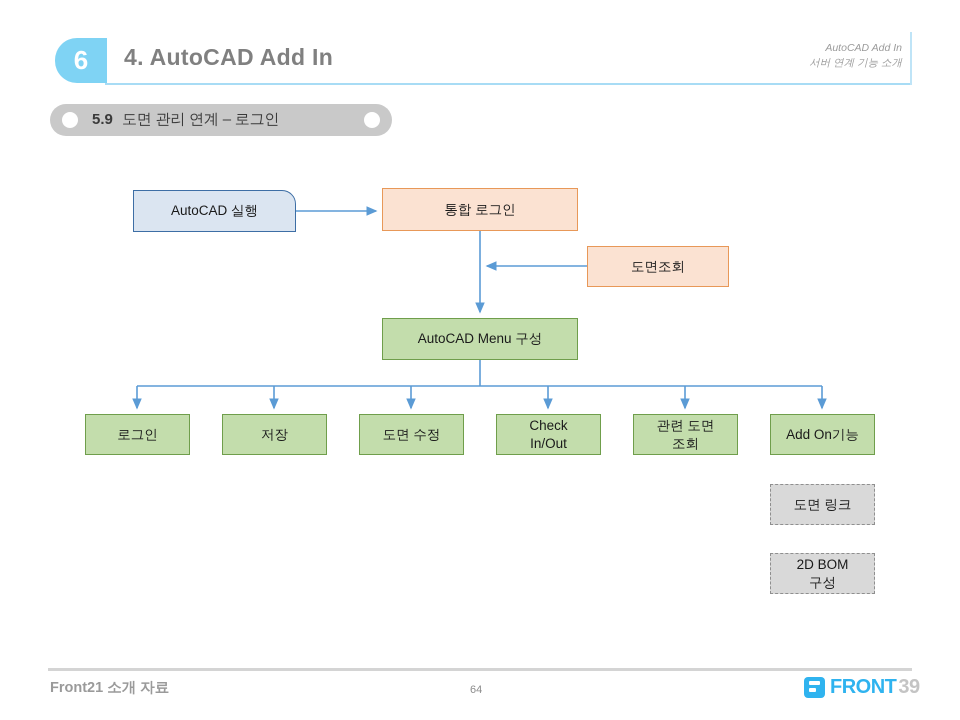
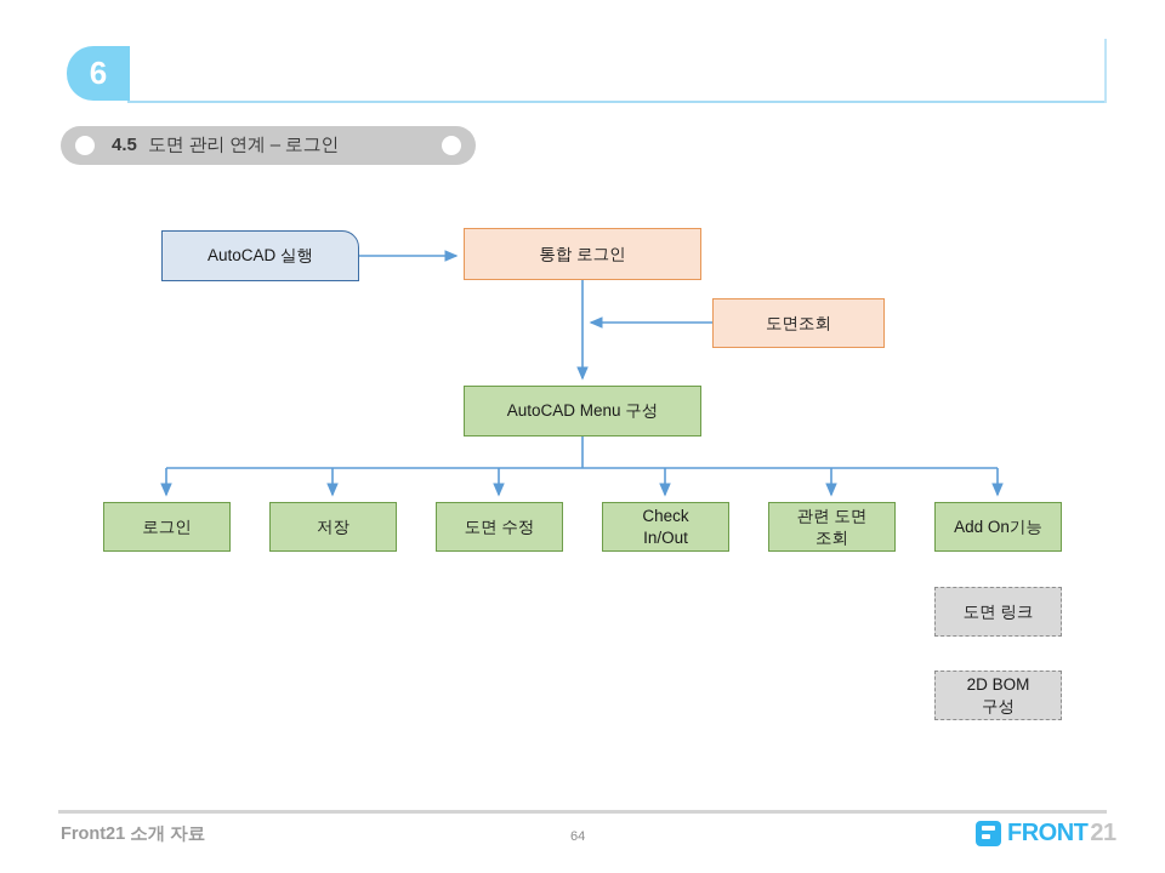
  6
- 4. AutoCAD Add In
- AutoCAD Add In
- 서버 연계 기능 소개
- 5.9
+ 4.5
  도면 관리 연계 – 로그인
  AutoCAD 실행
  통합 로그인
  도면조회
  AutoCAD Menu 구성
  로그인
  저장
  도면 수정
  Check
  In/Out
  관련 도면
  조회
  Add On기능
  도면 링크
  2D BOM
  구성
  Front21 소개 자료
  64
  FRONT
- 39
+ 21
